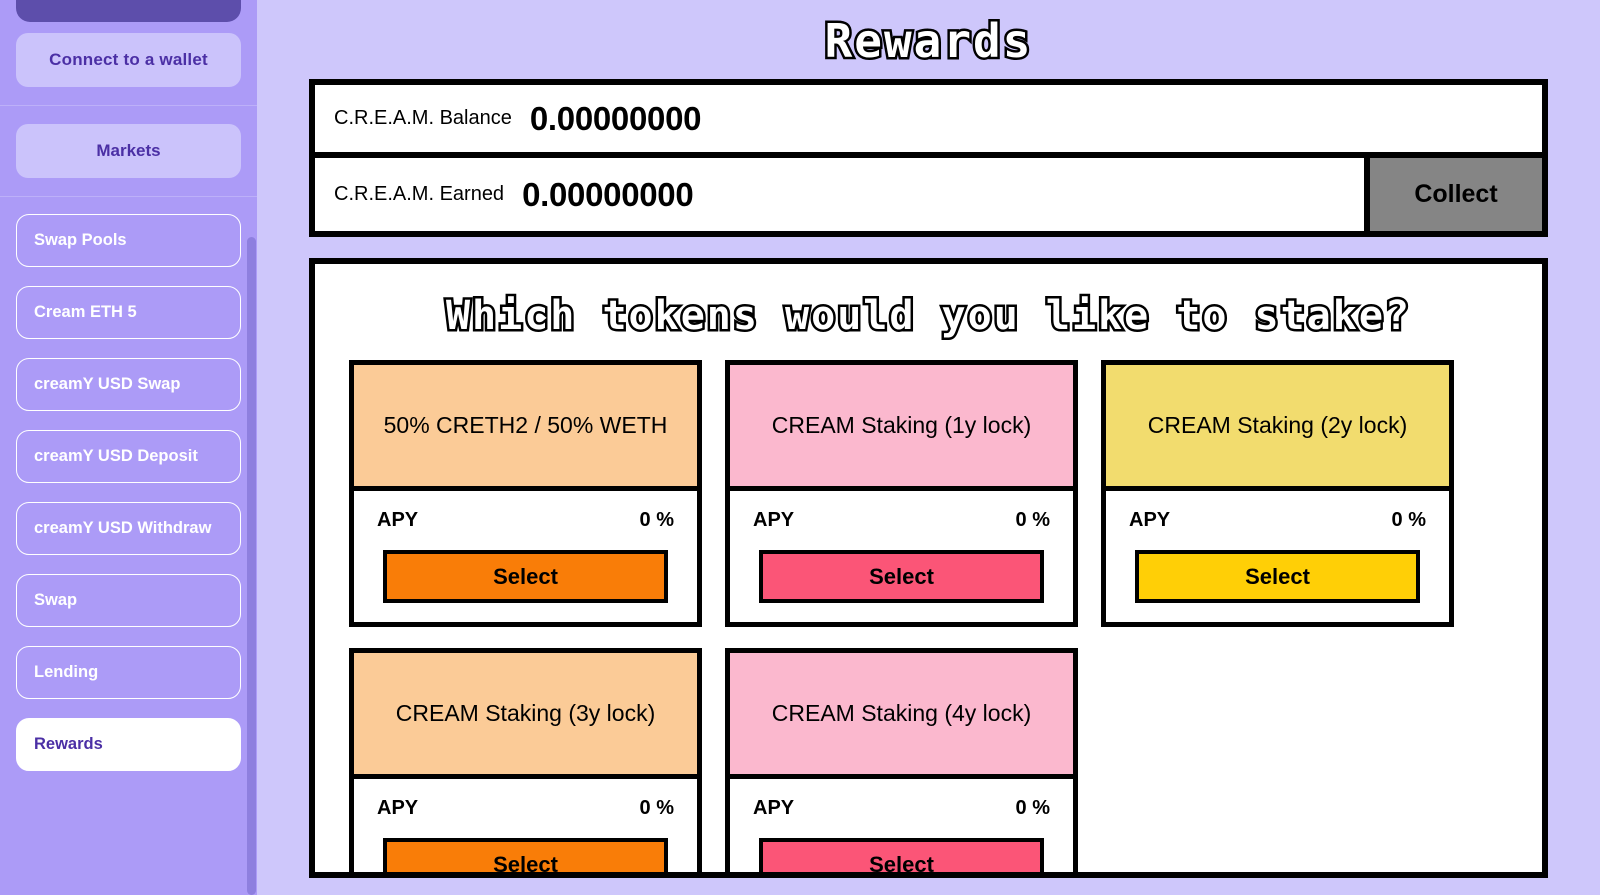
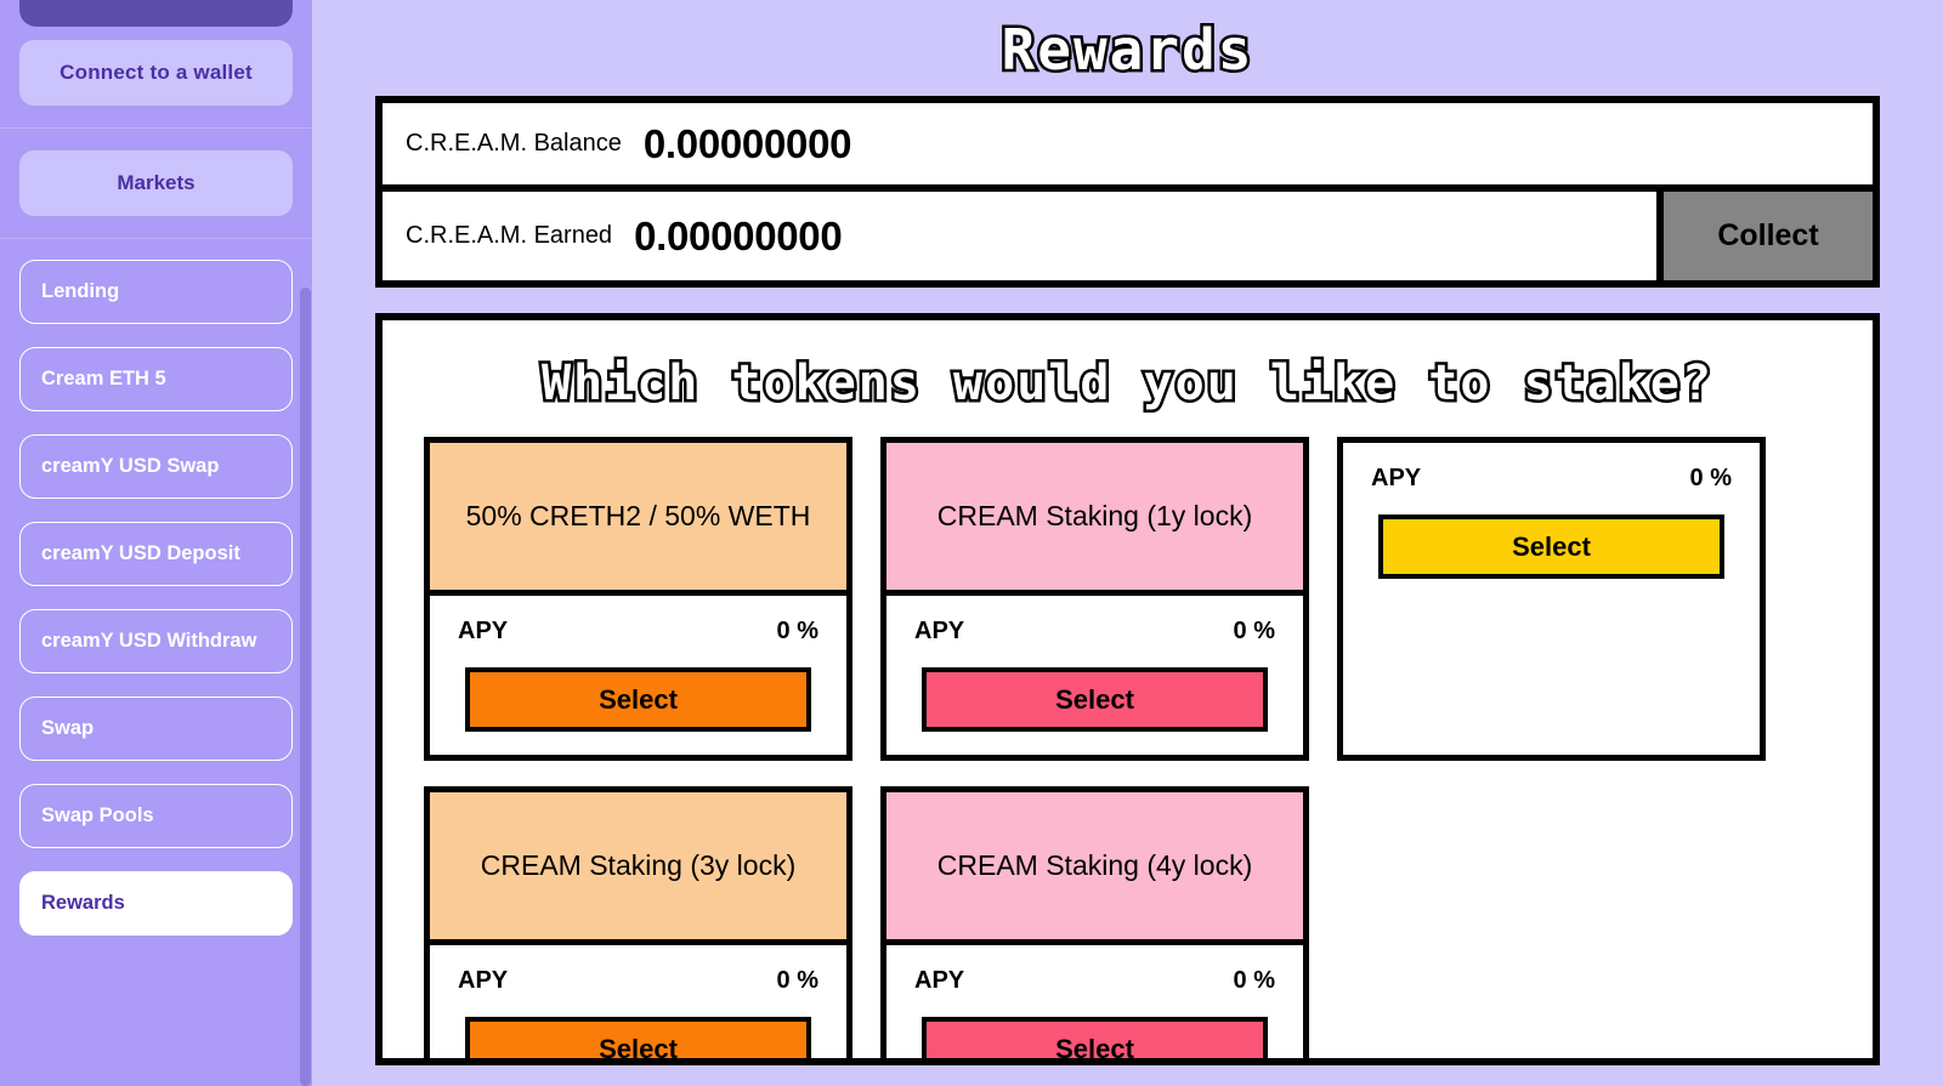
  Connect to a wallet
  Markets
- Swap Pools
+ Lending
  Cream ETH 5
  creamY USD Swap
  creamY USD Deposit
  creamY USD Withdraw
  Swap
- Lending
+ Swap Pools
  Rewards
  Rewards
  C.R.E.A.M. Balance
  0.00000000
  C.R.E.A.M. Earned
  0.00000000
  Collect
  Which tokens would you like to stake?
  50% CRETH2 / 50% WETH
  APY
  0 %
  Select
  CREAM Staking (1y lock)
  APY
  0 %
  Select
- CREAM Staking (2y lock)
  APY
  0 %
  Select
  CREAM Staking (3y lock)
  APY
  0 %
  Select
  CREAM Staking (4y lock)
  APY
  0 %
  Select
